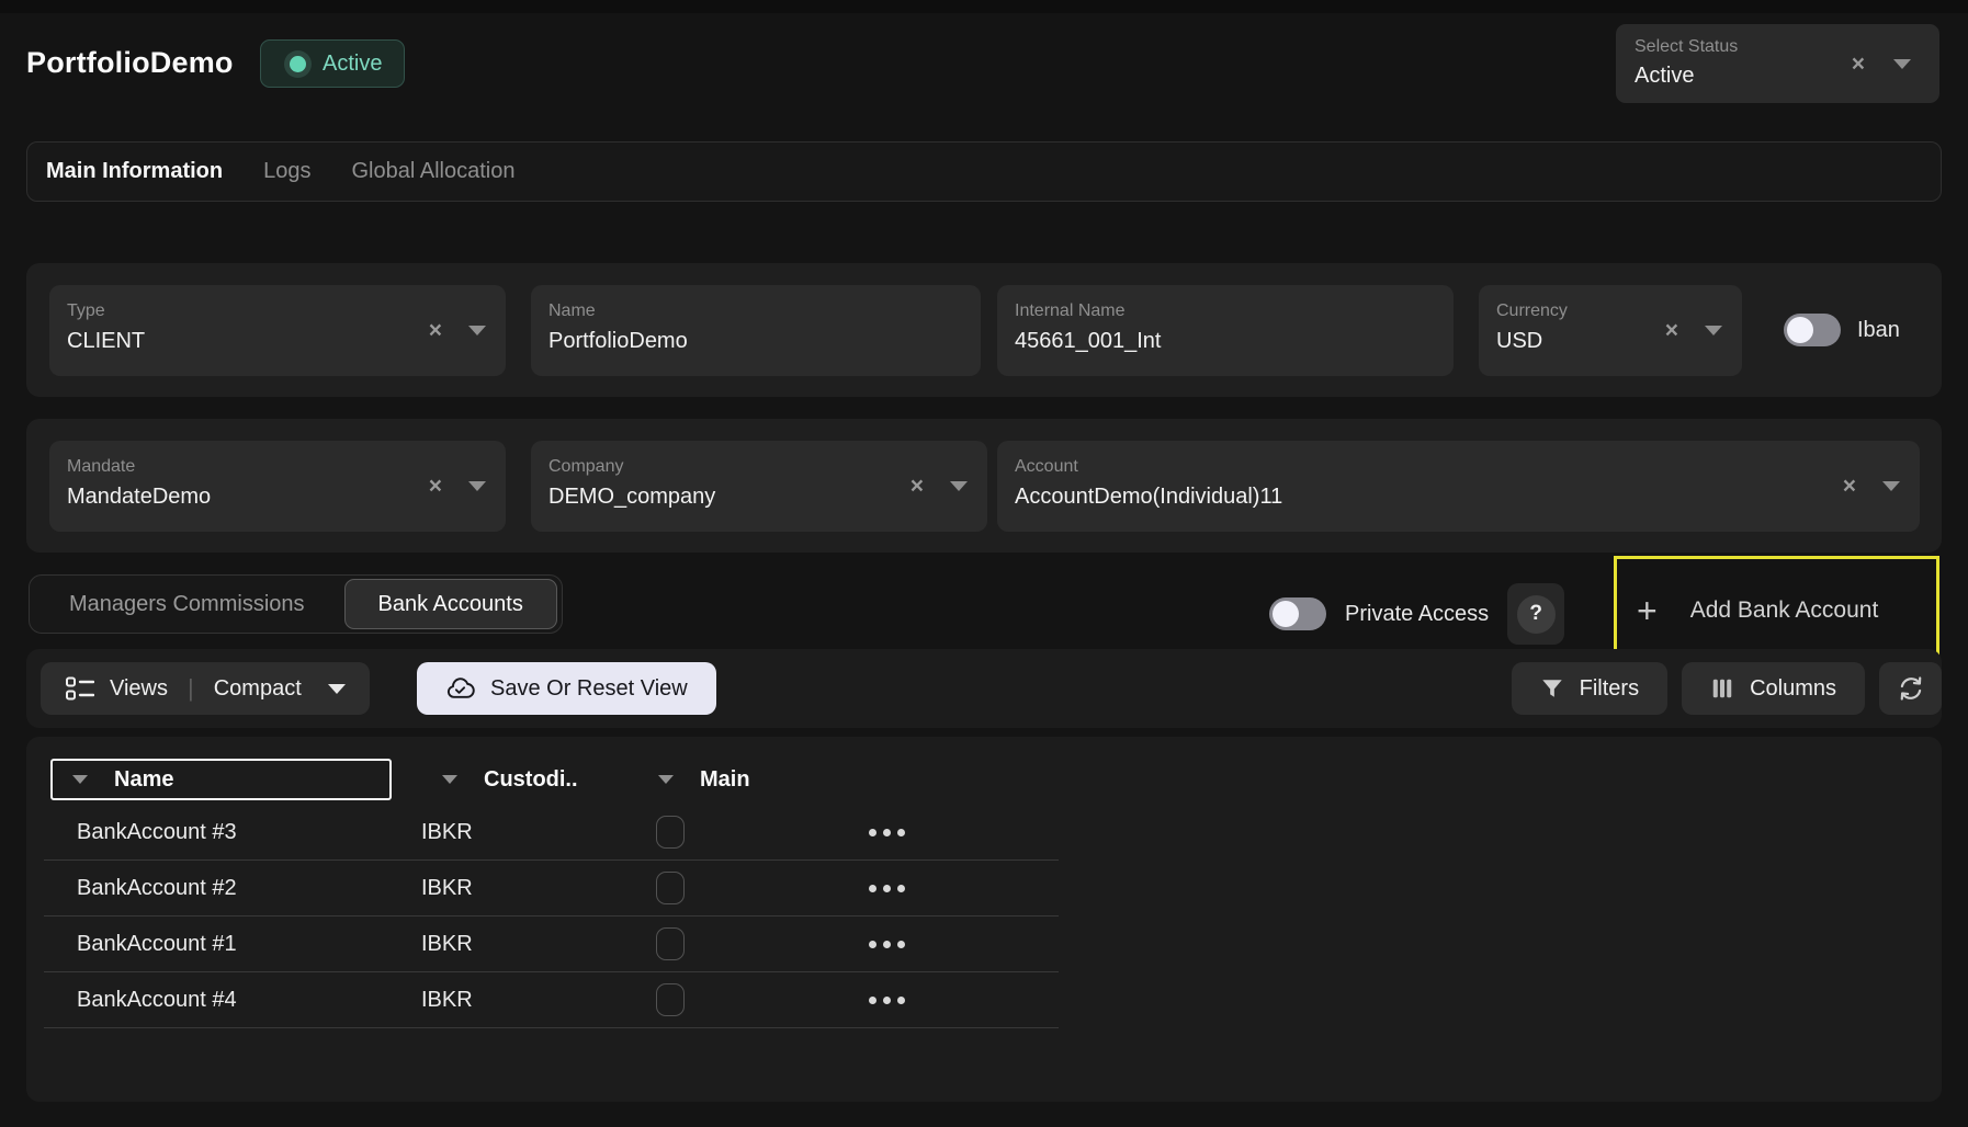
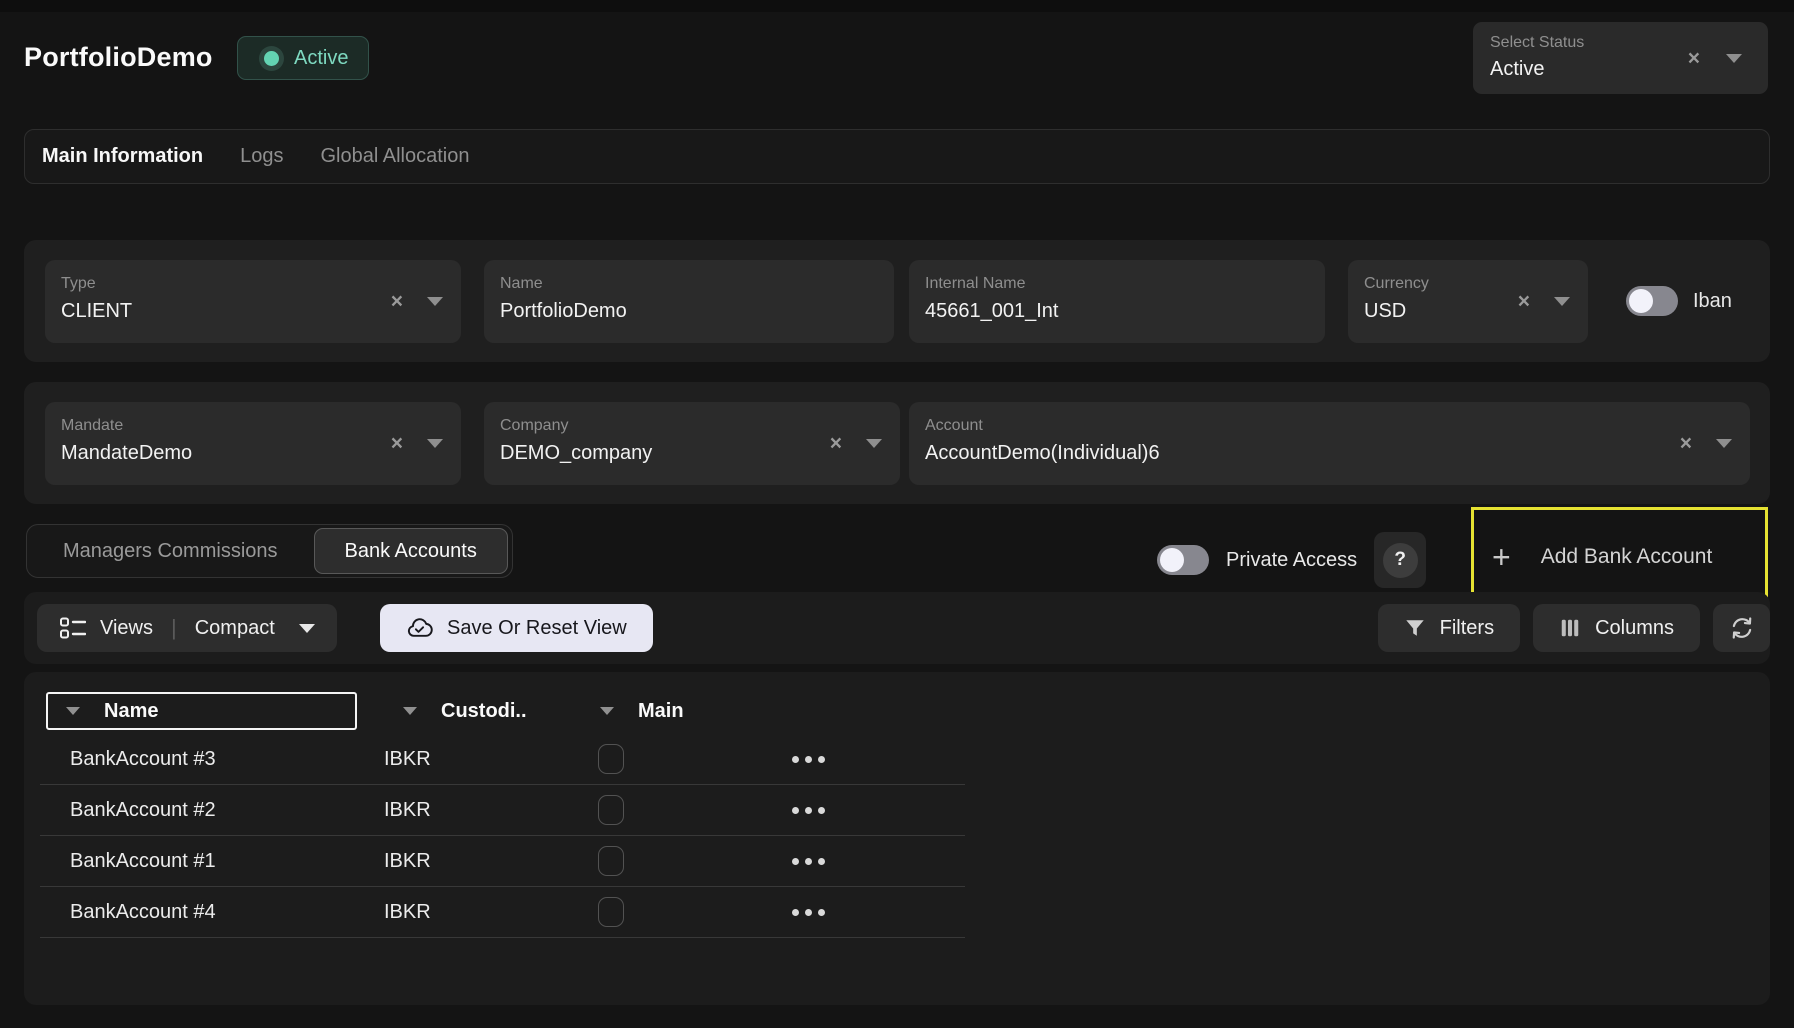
  PortfolioDemo
  Active
  Select Status
  Active
  ×
  Main Information
  Logs
  Global Allocation
  Type
  CLIENT
  ×
  Name
  PortfolioDemo
  Internal Name
  45661_001_Int
  Currency
  USD
  ×
  Iban
  Mandate
  MandateDemo
  ×
  Company
  DEMO_company
  ×
  Account
- AccountDemo(Individual)11
+ AccountDemo(Individual)6
  ×
  Managers Commissions
  Bank Accounts
  Private Access
  ?
  +
  Add Bank Account
  Views
  |
  Compact
  Save Or Reset View
  Filters
  Columns
  Name
  Custodi..
  Main
  BankAccount #3
  IBKR
  BankAccount #2
  IBKR
  BankAccount #1
  IBKR
  BankAccount #4
  IBKR
